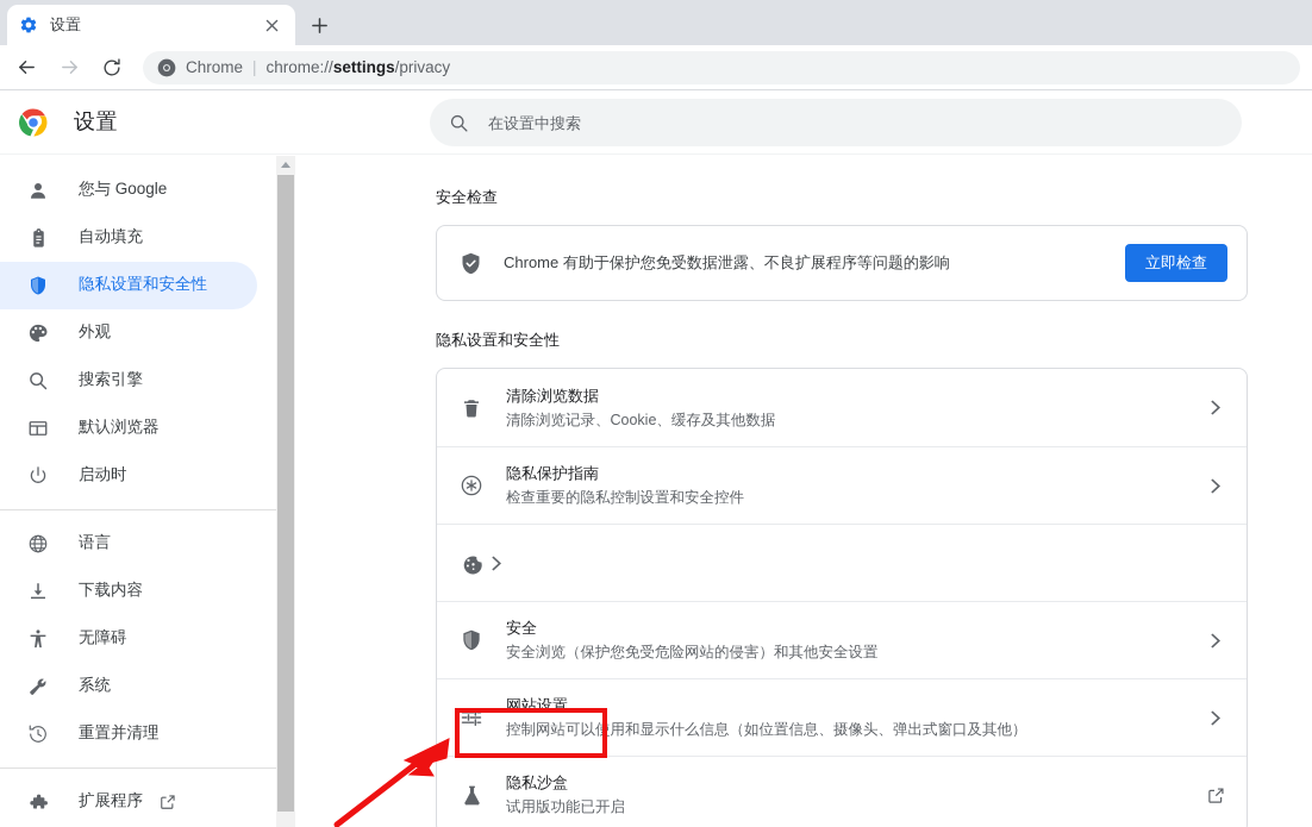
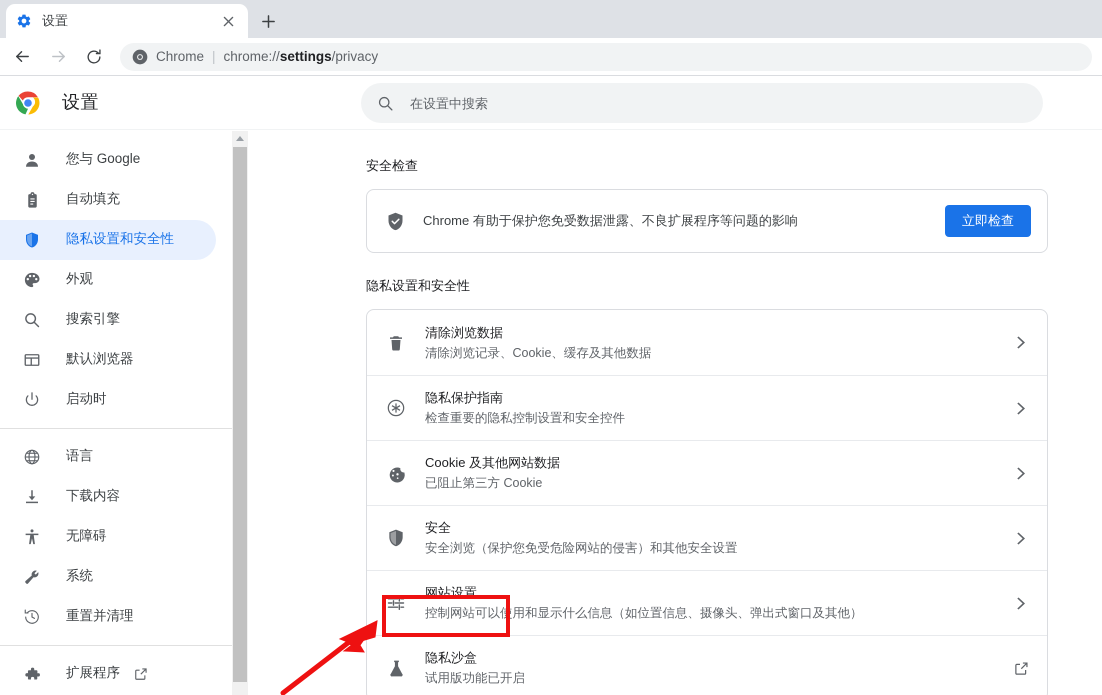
  设置
  Chrome
  |
  chrome://settings/privacy
  设置
  在设置中搜索
  您与 Google
  自动填充
  隐私设置和安全性
  外观
  搜索引擎
  默认浏览器
  启动时
  语言
  下载内容
  无障碍
  系统
  重置并清理
  扩展程序
  安全检查
  Chrome 有助于保护您免受数据泄露、不良扩展程序等问题的影响
  立即检查
  隐私设置和安全性
  清除浏览数据
  清除浏览记录、Cookie、缓存及其他数据
  隐私保护指南
  检查重要的隐私控制设置和安全控件
+ Cookie 及其他网站数据
+ 已阻止第三方 Cookie
  安全
  安全浏览（保护您免受危险网站的侵害）和其他安全设置
  网站设置
  控制网站可以使用和显示什么信息（如位置信息、摄像头、弹出式窗口及其他）
  隐私沙盒
  试用版功能已开启
